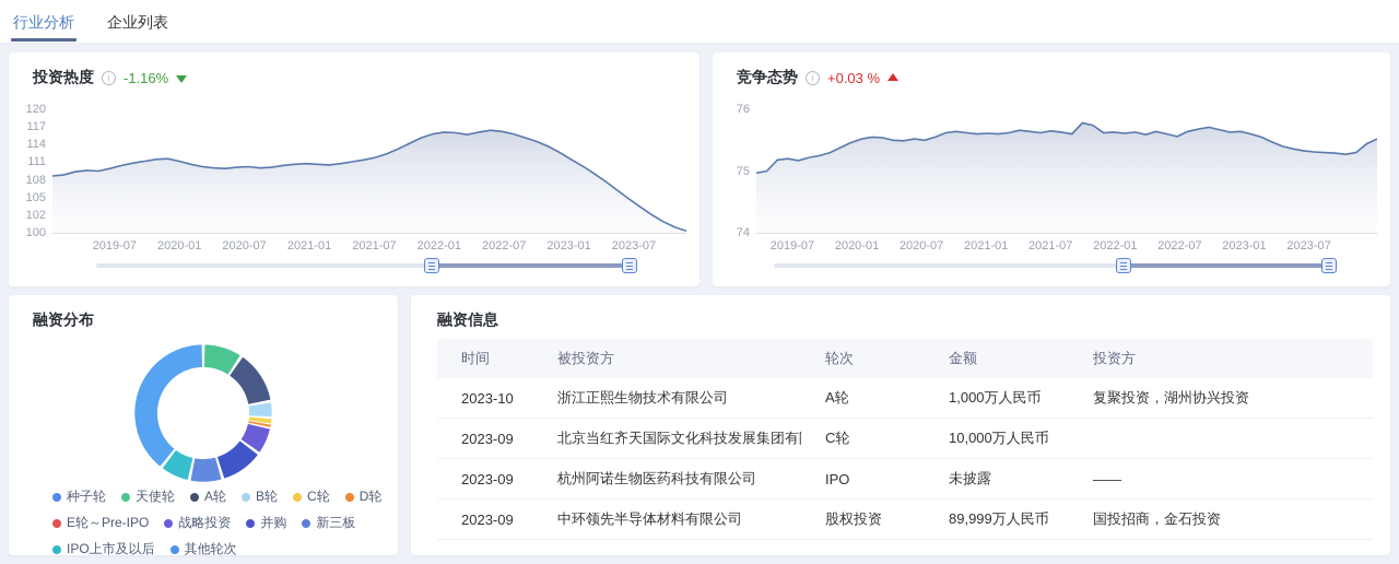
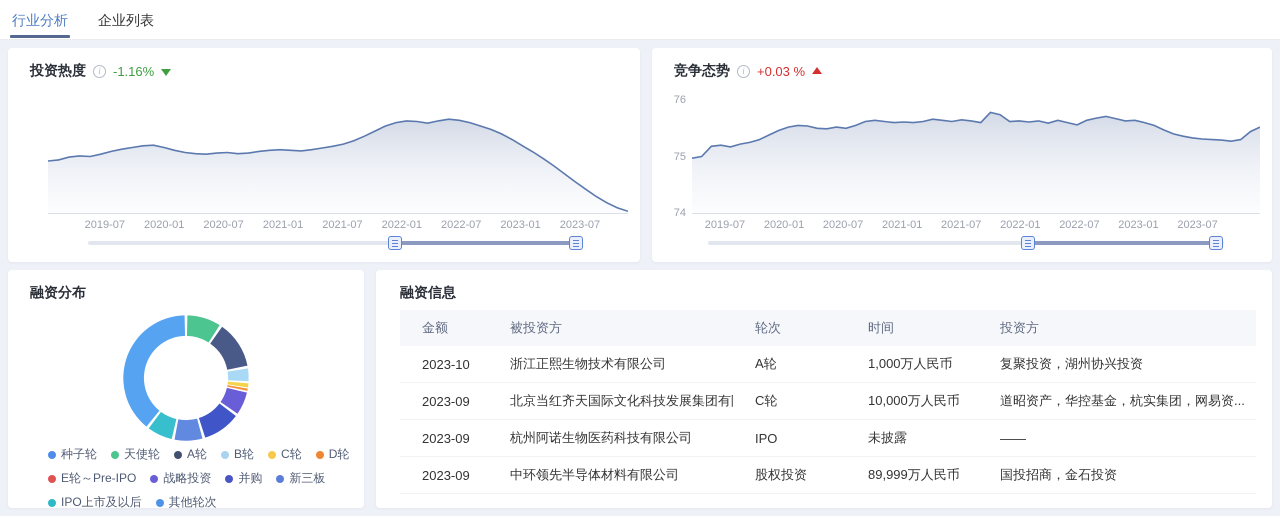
  行业分析
  企业列表
  投资热度
  i
  -1.16%
- 120
- 117
- 114
- 111
- 108
- 105
- 102
- 100
  2019-07
  2020-01
  2020-07
  2021-01
  2021-07
  2022-01
  2022-07
  2023-01
  2023-07
  竞争态势
  i
  +0.03 %
  76
  75
  74
  2019-07
  2020-01
  2020-07
  2021-01
  2021-07
  2022-01
  2022-07
  2023-01
  2023-07
  融资分布
  种子轮
  天使轮
  A轮
  B轮
  C轮
  D轮
  E轮～Pre-IPO
  战略投资
  并购
  新三板
  IPO上市及以后
  其他轮次
  融资信息
- 时间
+ 金额
  被投资方
  轮次
- 金额
+ 时间
  投资方
  2023-10
  浙江正熙生物技术有限公司
  A轮
  1,000万人民币
  复聚投资，湖州协兴投资
  2023-09
  北京当红齐天国际文化科技发展集团有
  C轮
  10,000万人民币
+ 道昭资产，华控基金，杭实集团，网易资...
  2023-09
  杭州阿诺生物医药科技有限公司
  IPO
  未披露
  ——
  2023-09
  中环领先半导体材料有限公司
  股权投资
  89,999万人民币
  国投招商，金石投资
